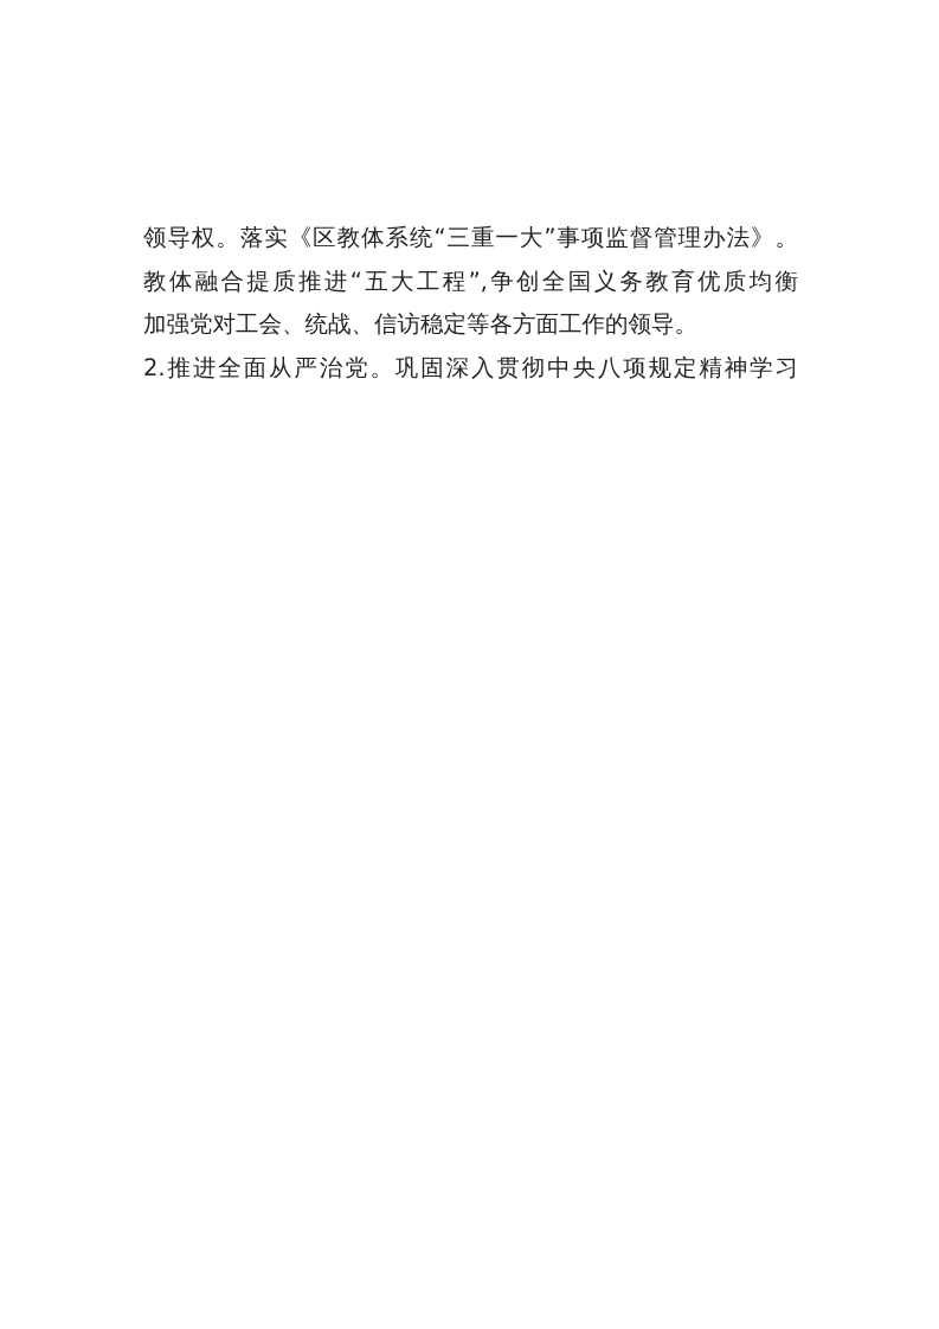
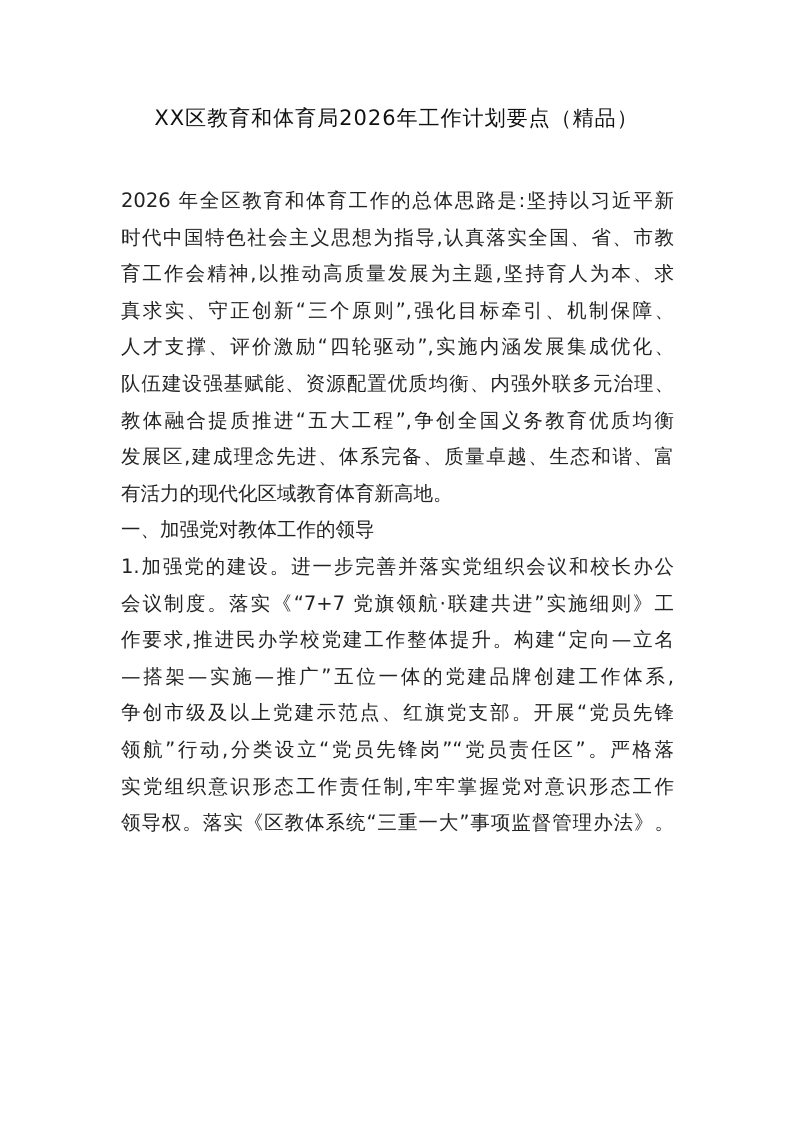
+ XX区教育和体育局2026年工作计划要点（精品）
+ 2026 年全区教育和体育工作的总体思路是:坚持以习近平新
+ 时代中国特色社会主义思想为指导,认真落实全国、省、市教
+ 育工作会精神,以推动高质量发展为主题,坚持育人为本、求
+ 真求实、守正创新“三个原则”,强化目标牵引、机制保障、
+ 人才支撑、评价激励“四轮驱动”,实施内涵发展集成优化、
+ 队伍建设强基赋能、资源配置优质均衡、内强外联多元治理、
- 领导权。落实《区教体系统“三重一大”事项监督管理办法》。
+ 教体融合提质推进“五大工程”,争创全国义务教育优质均衡
+ 发展区,建成理念先进、体系完备、质量卓越、生态和谐、富
+ 有活力的现代化区域教育体育新高地。
+ 一、加强党对教体工作的领导
+ 1.加强党的建设。进一步完善并落实党组织会议和校长办公
+ 会议制度。落实《“7+7 党旗领航·联建共进”实施细则》工
+ 作要求,推进民办学校党建工作整体提升。构建“定向—立名
+ —搭架—实施—推广”五位一体的党建品牌创建工作体系,
+ 争创市级及以上党建示范点、红旗党支部。开展“党员先锋
+ 领航”行动,分类设立“党员先锋岗”“党员责任区”。严格落
+ 实党组织意识形态工作责任制,牢牢掌握党对意识形态工作
- 教体融合提质推进“五大工程”,争创全国义务教育优质均衡
+ 领导权。落实《区教体系统“三重一大”事项监督管理办法》。
- 加强党对工会、统战、信访稳定等各方面工作的领导。
- 2.推进全面从严治党。巩固深入贯彻中央八项规定精神学习
